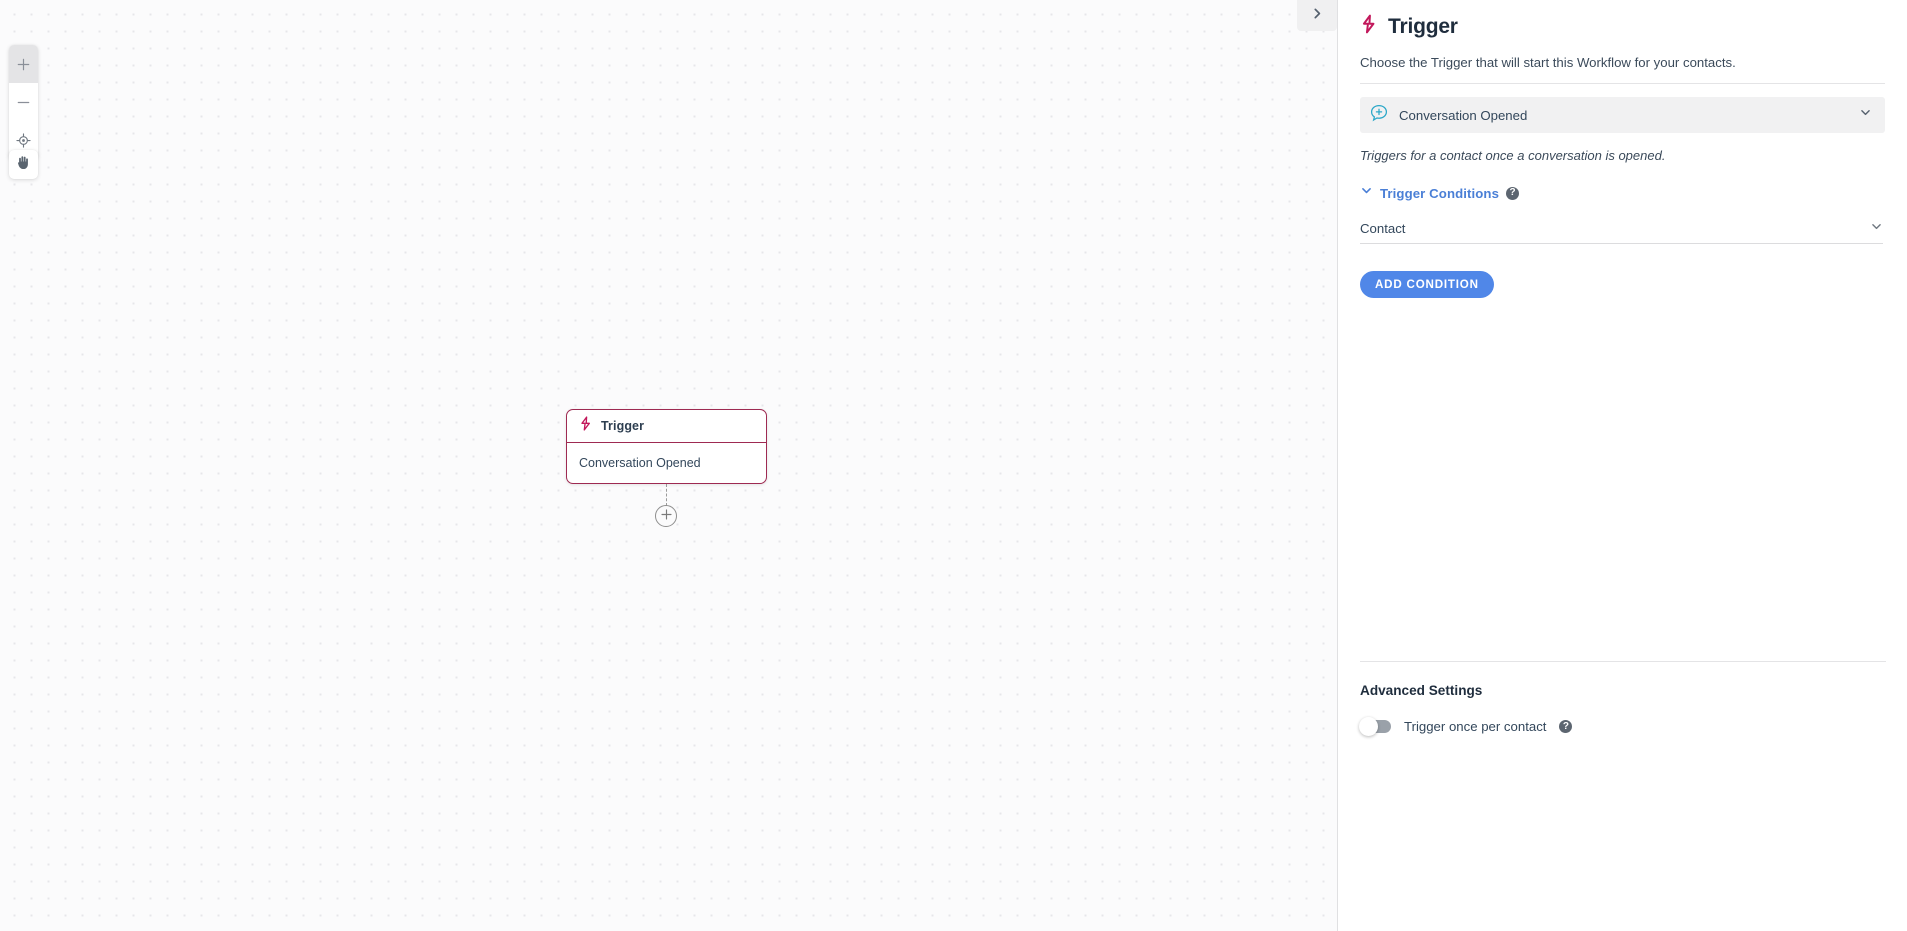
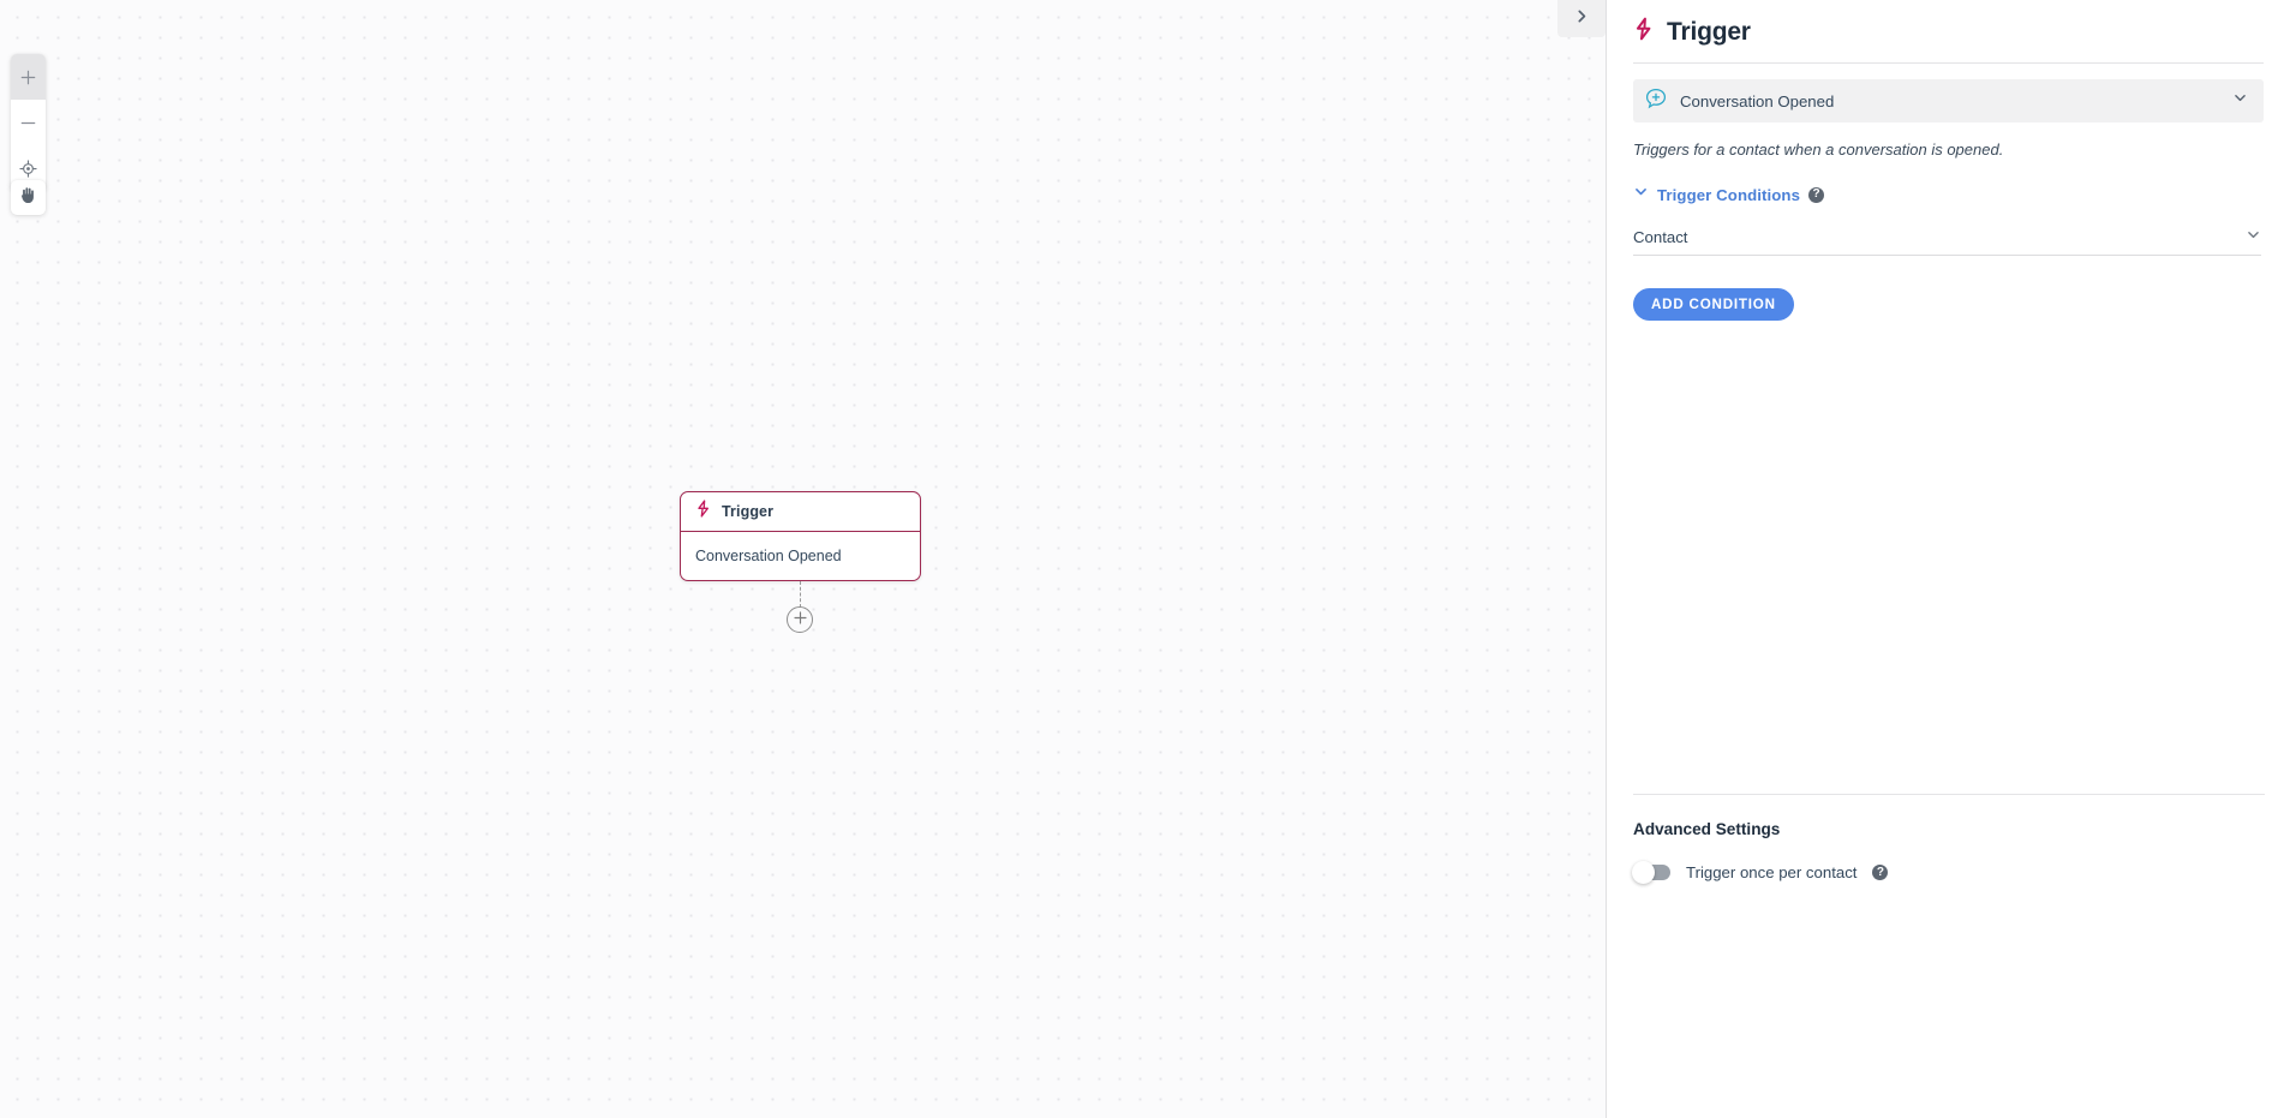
  Trigger
  Conversation Opened
  Trigger
- Choose the Trigger that will start this Workflow for your contacts.
  Conversation Opened
- Triggers for a contact once a conversation is opened.
+ Triggers for a contact when a conversation is opened.
  Trigger Conditions
  ?
  Contact
  ADD CONDITION
  Advanced Settings
  Trigger once per contact
  ?
